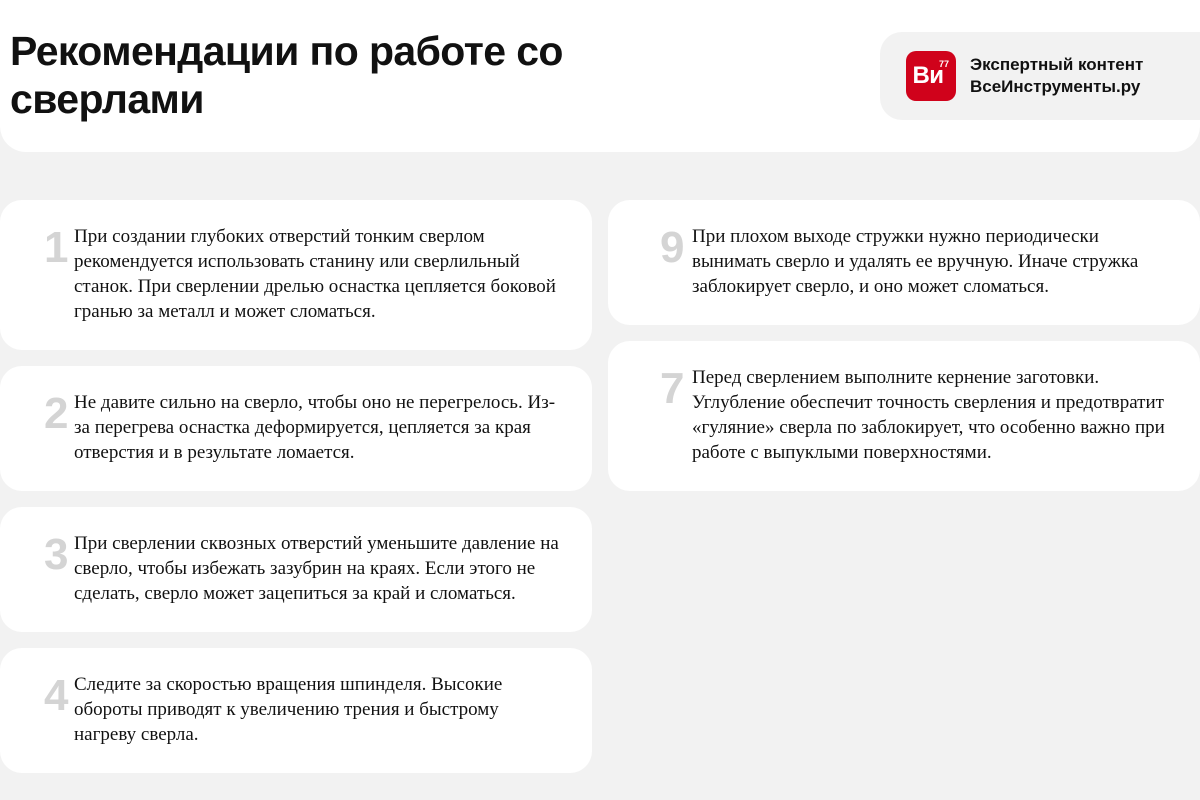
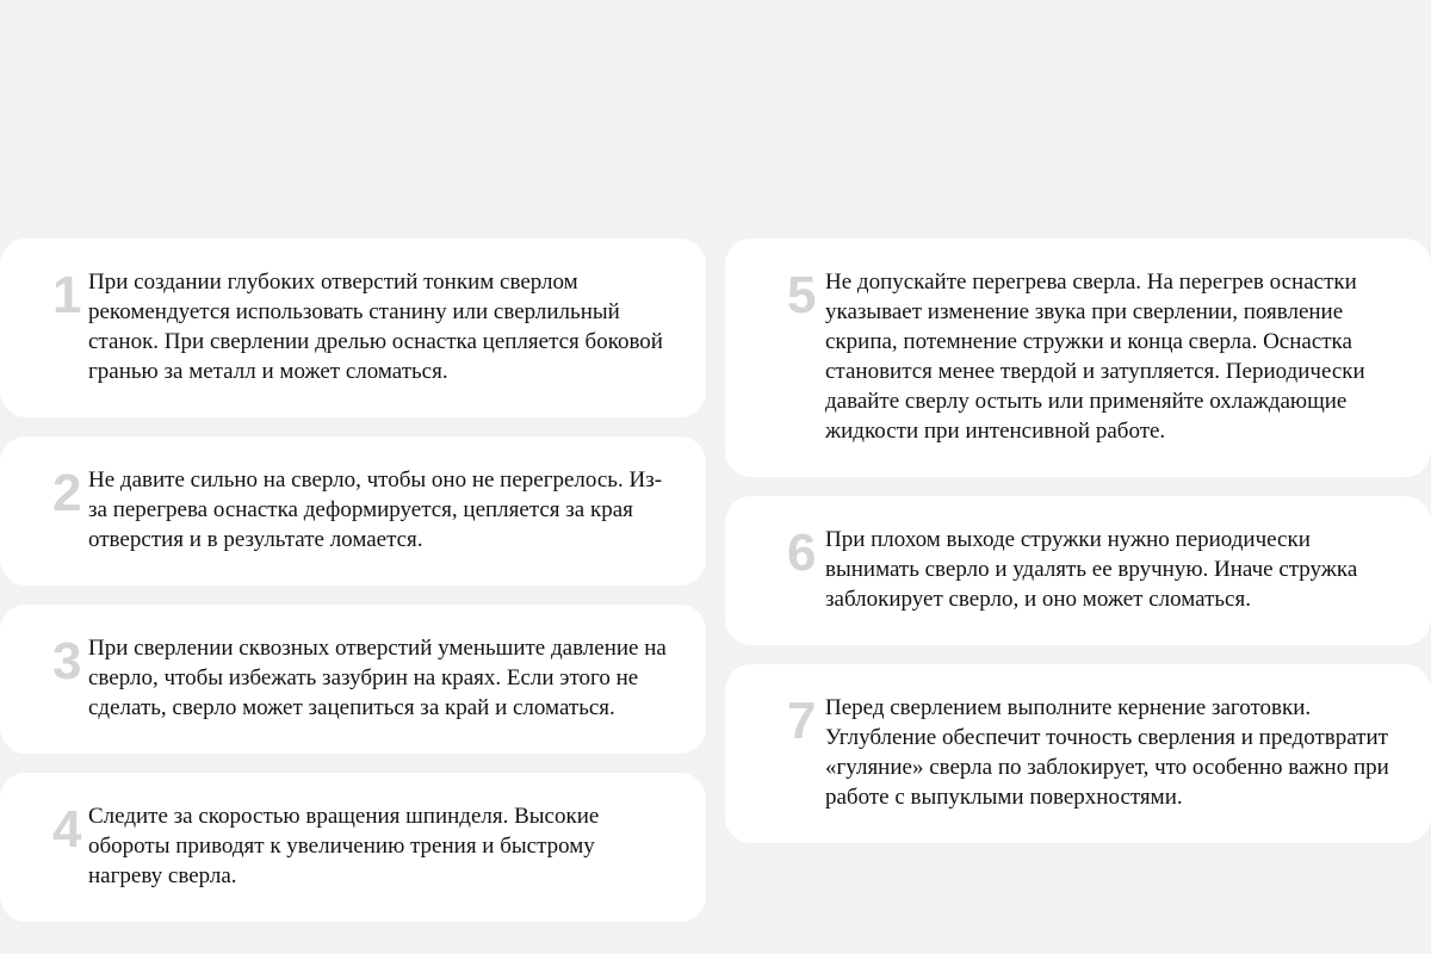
- Рекомендации по работе со сверлами
- Ви
- 77
- Экспертный контент
- ВсеИнструменты.ру
  1
  При создании глубоких отверстий тонким сверлом рекомендуется использовать станину или сверлильный станок. При сверлении дрелью оснастка цепляется боковой гранью за металл и может сломаться.
  2
  Не давите сильно на сверло, чтобы оно не перегрелось. Из-за перегрева оснастка деформируется, цепляется за края отверстия и в результате ломается.
  3
  При сверлении сквозных отверстий уменьшите давление на сверло, чтобы избежать зазубрин на краях. Если этого не сделать, сверло может зацепиться за край и сломаться.
  4
  Следите за скоростью вращения шпинделя. Высокие обороты приводят к увеличению трения и быстрому нагреву сверла.
+ 5
+ Не допускайте перегрева сверла. На перегрев оснастки указывает изменение звука при сверлении, появление скрипа, потемнение стружки и конца сверла. Оснастка становится менее твердой и затупляется. Периодически давайте сверлу остыть или применяйте охлаждающие жидкости при интенсивной работе.
- 9
+ 6
  При плохом выходе стружки нужно периодически вынимать сверло и удалять ее вручную. Иначе стружка заблокирует сверло, и оно может сломаться.
  7
  Перед сверлением выполните кернение заготовки. Углубление обеспечит точность сверления и предотвратит «гуляние» сверла по заблокирует, что особенно важно при работе с выпуклыми поверхностями.
